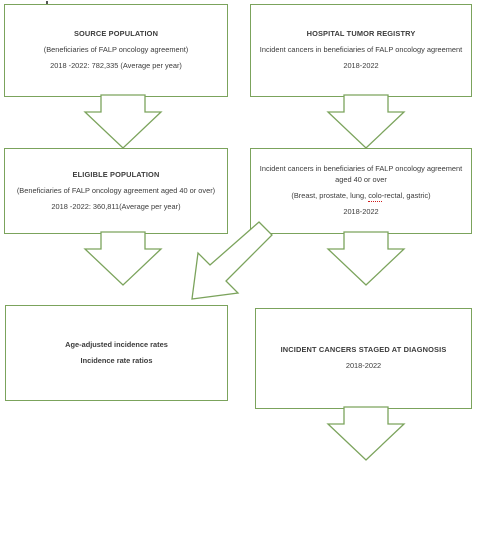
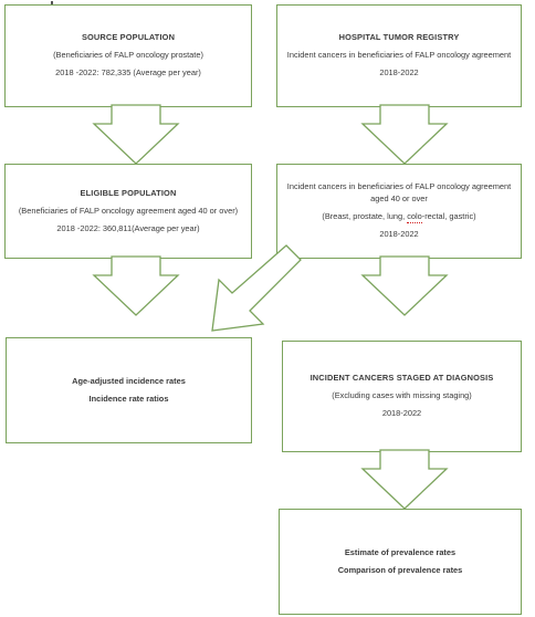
  SOURCE POPULATION
- (Beneficiaries of FALP oncology agreement)
+ (Beneficiaries of FALP oncology prostate)
  2018 -2022: 782,335 (Average per year)
  HOSPITAL TUMOR REGISTRY
  Incident cancers in beneficiaries of FALP oncology agreement
  2018-2022
  ELIGIBLE POPULATION
  (Beneficiaries of FALP oncology agreement aged 40 or over)
  2018 -2022: 360,811(Average per year)
  Incident cancers in beneficiaries of FALP oncology agreement aged 40 or over
  (Breast, prostate, lung, colo-rectal, gastric)
  2018-2022
  Age-adjusted incidence rates
  Incidence rate ratios
  INCIDENT CANCERS STAGED AT DIAGNOSIS
+ (Excluding cases with missing staging)
  2018-2022
+ Estimate of prevalence rates
+ Comparison of prevalence rates
